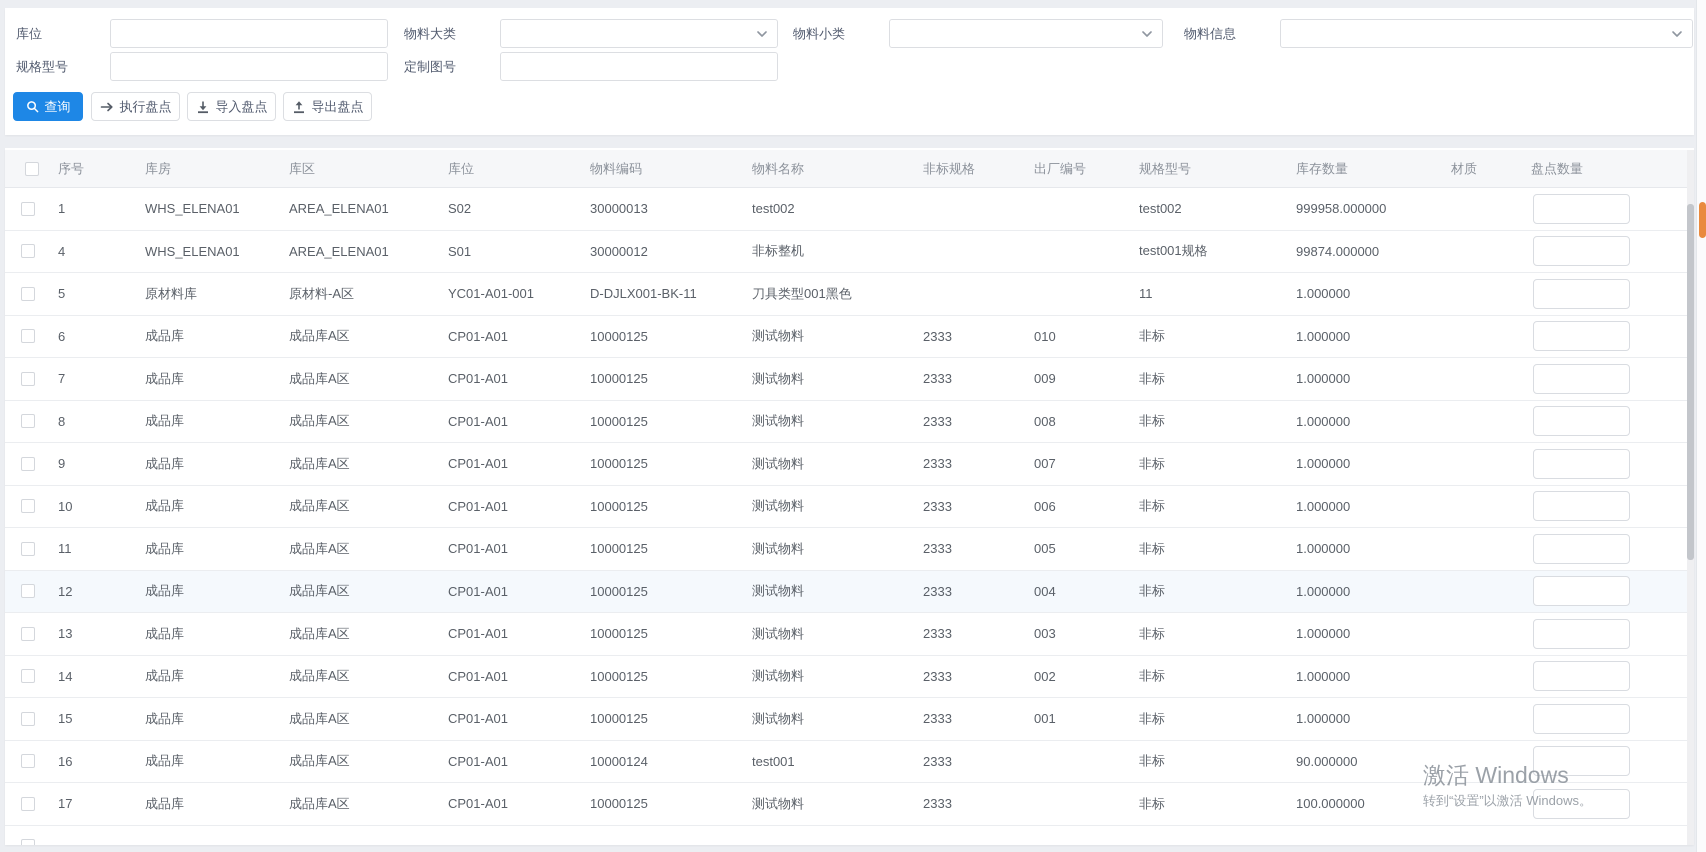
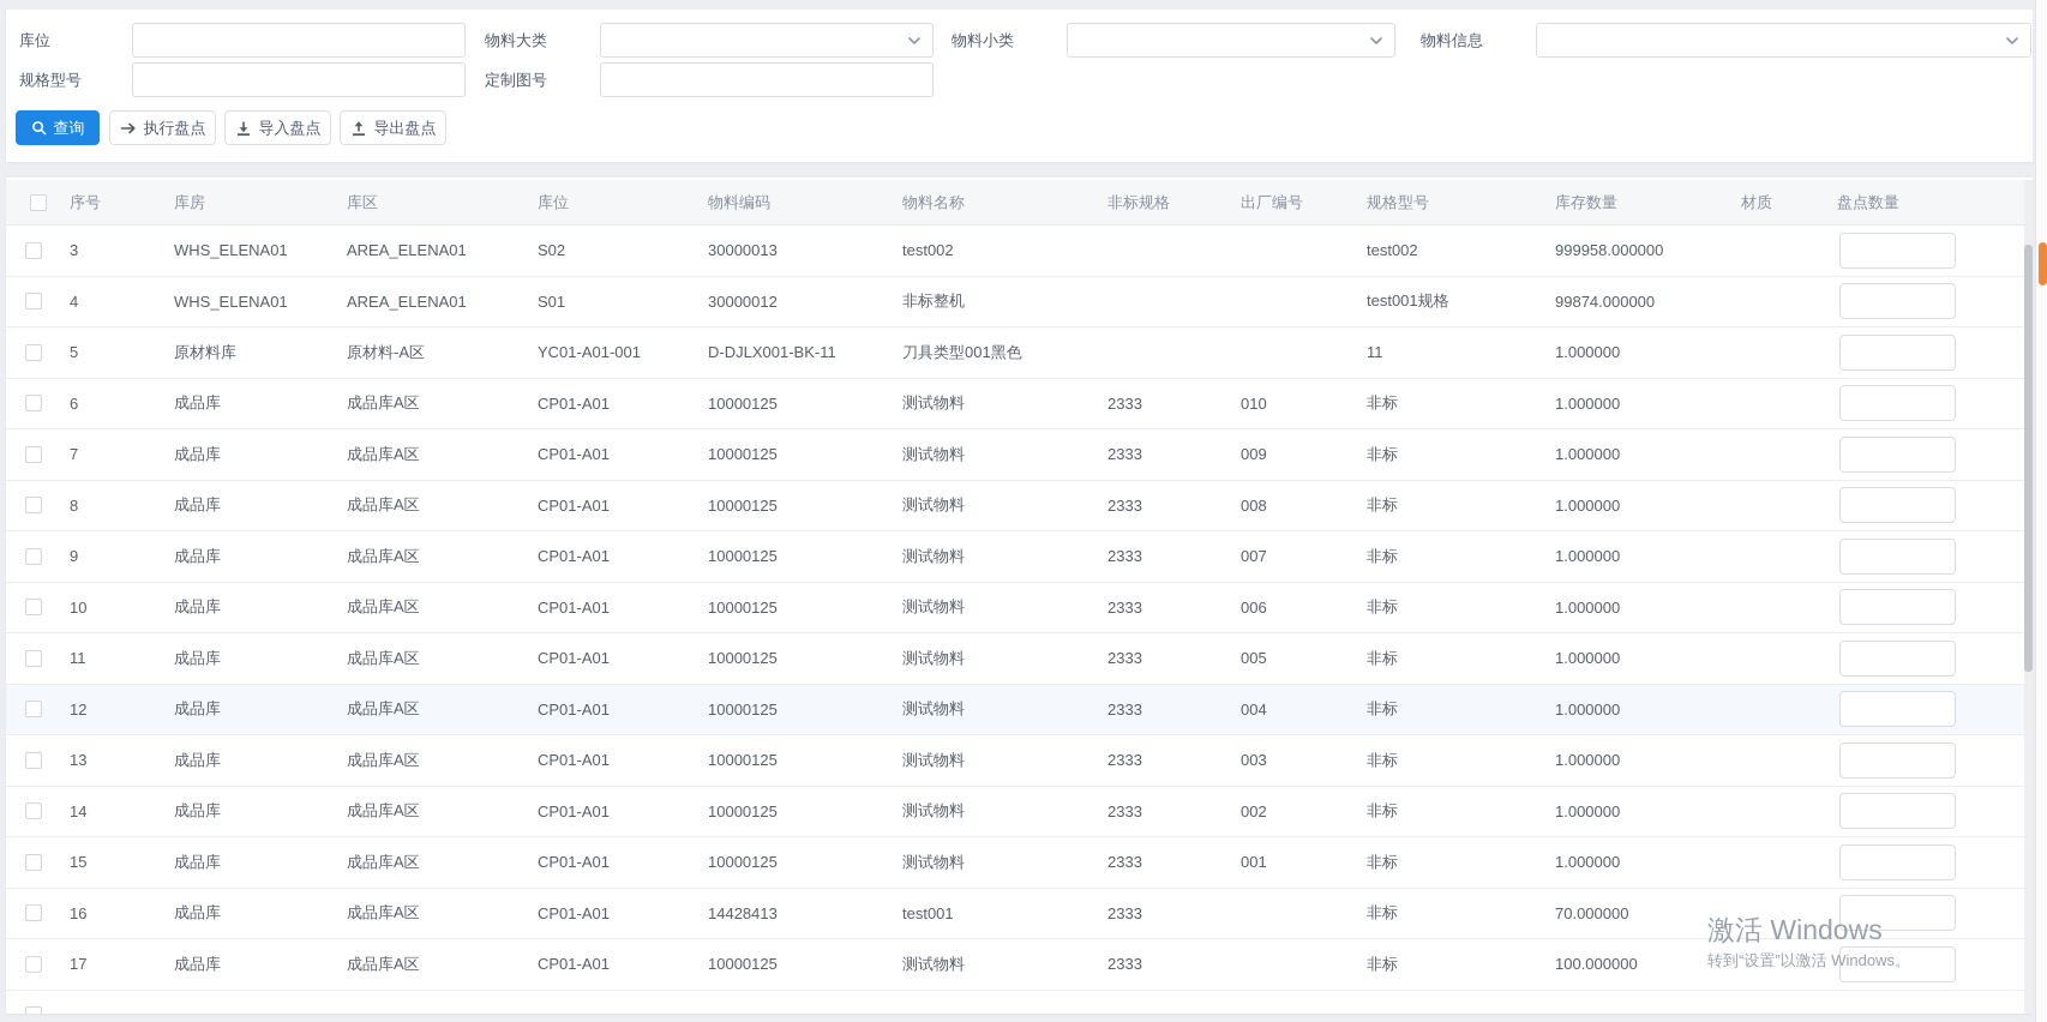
  库位
  物料大类
  物料小类
  物料信息
  规格型号
  定制图号
  查询
  执行盘点
  导入盘点
  导出盘点
  序号
  库房
  库区
  库位
  物料编码
  物料名称
  非标规格
  出厂编号
  规格型号
  库存数量
  材质
  盘点数量
- 1
+ 3
  WHS_ELENA01
  AREA_ELENA01
  S02
  30000013
  test002
  test002
  999958.000000
  4
  WHS_ELENA01
  AREA_ELENA01
  S01
  30000012
  非标整机
  test001规格
  99874.000000
  5
  原材料库
  原材料-A区
  YC01-A01-001
  D-DJLX001-BK-11
  刀具类型001黑色
  11
  1.000000
  6
  成品库
  成品库A区
  CP01-A01
  10000125
  测试物料
  2333
  010
  非标
  1.000000
  7
  成品库
  成品库A区
  CP01-A01
  10000125
  测试物料
  2333
  009
  非标
  1.000000
  8
  成品库
  成品库A区
  CP01-A01
  10000125
  测试物料
  2333
  008
  非标
  1.000000
  9
  成品库
  成品库A区
  CP01-A01
  10000125
  测试物料
  2333
  007
  非标
  1.000000
  10
  成品库
  成品库A区
  CP01-A01
  10000125
  测试物料
  2333
  006
  非标
  1.000000
  11
  成品库
  成品库A区
  CP01-A01
  10000125
  测试物料
  2333
  005
  非标
  1.000000
  12
  成品库
  成品库A区
  CP01-A01
  10000125
  测试物料
  2333
  004
  非标
  1.000000
  13
  成品库
  成品库A区
  CP01-A01
  10000125
  测试物料
  2333
  003
  非标
  1.000000
  14
  成品库
  成品库A区
  CP01-A01
  10000125
  测试物料
  2333
  002
  非标
  1.000000
  15
  成品库
  成品库A区
  CP01-A01
  10000125
  测试物料
  2333
  001
  非标
  1.000000
  16
  成品库
  成品库A区
  CP01-A01
- 10000124
+ 14428413
  test001
  2333
  非标
- 90.000000
+ 70.000000
  17
  成品库
  成品库A区
  CP01-A01
  10000125
  测试物料
  2333
  非标
  100.000000
  激活 Windows
  转到“设置”以激活 Windows。
